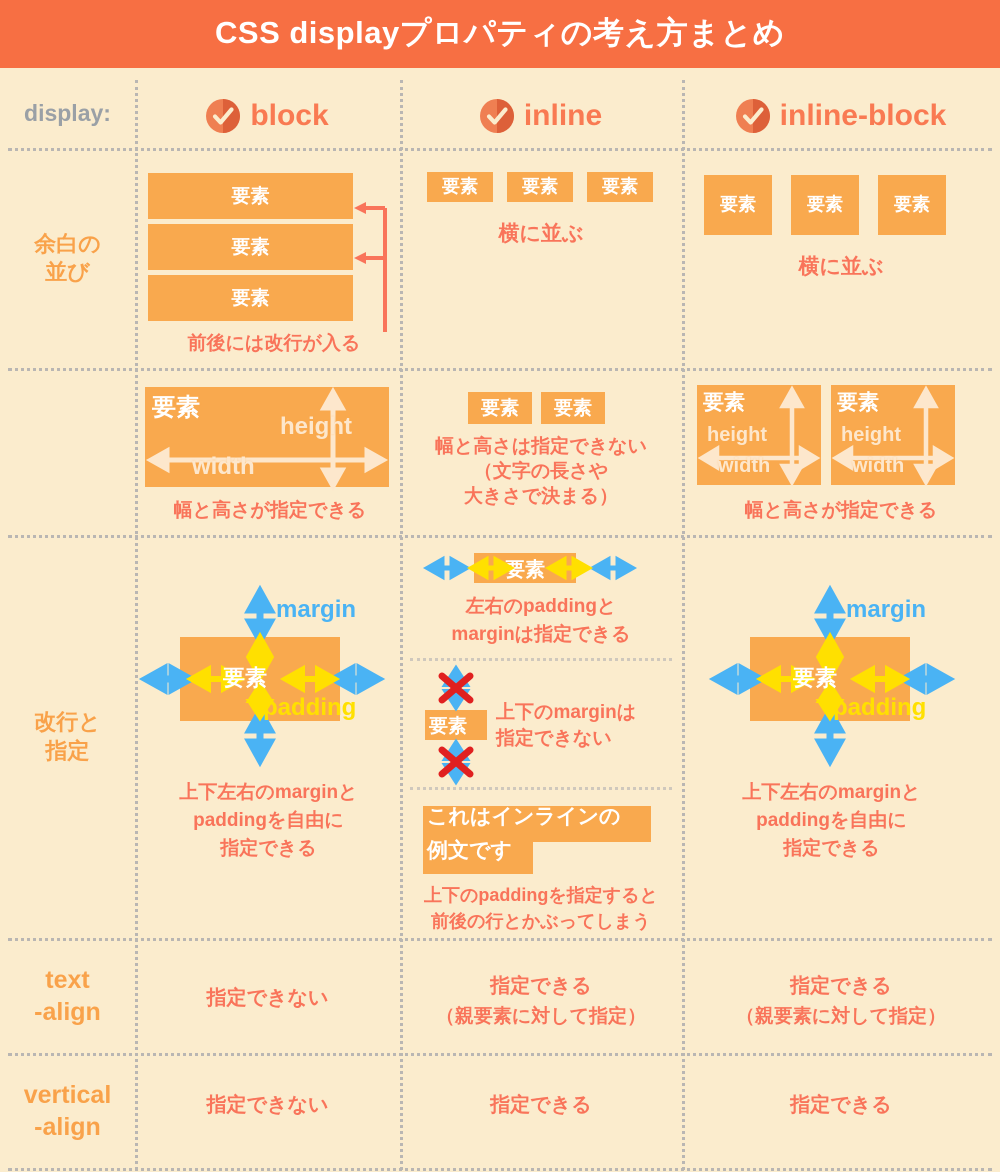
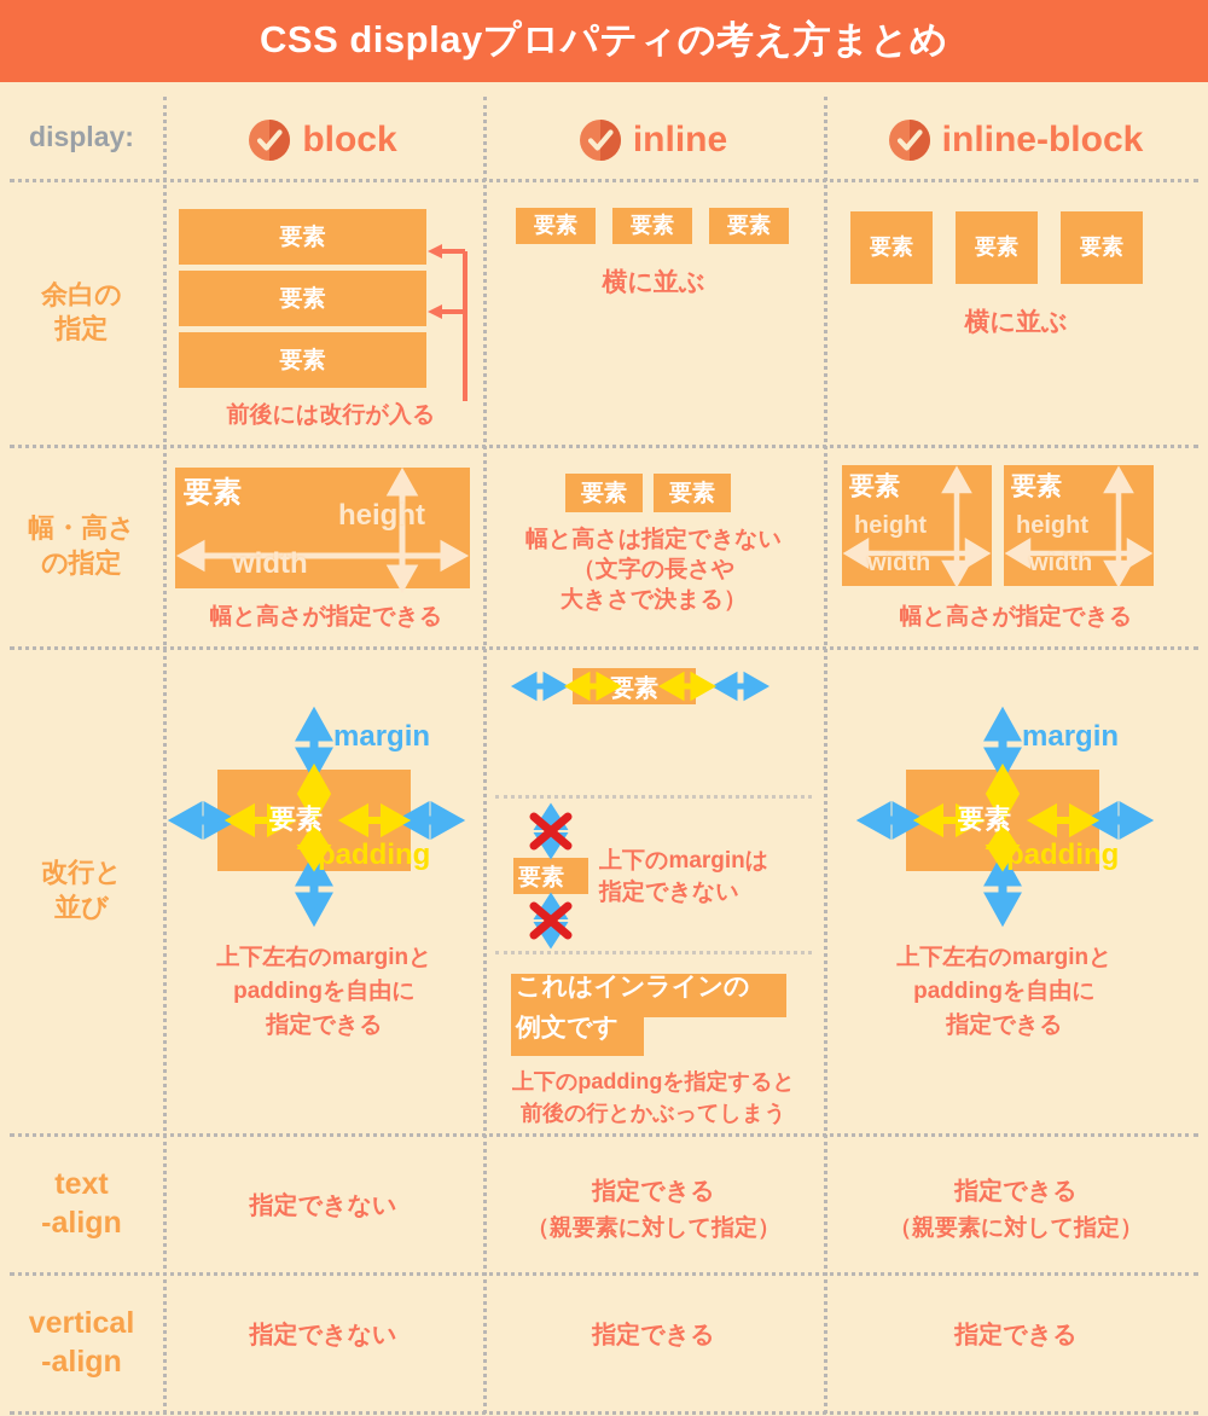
  CSS displayプロパティの考え方まとめ
  display:
  block
  inline
  inline-block
  余白の
- 並び
+ 指定
  要素
  要素
  要素
  前後には改行が入る
  要素
  要素
  要素
  横に並ぶ
  要素
  要素
  要素
  横に並ぶ
+ 幅・高さ
+ の指定
  要素
  height
  width
  幅と高さが指定できる
  要素
  要素
  幅と高さは指定できない
  （文字の長さや
  大きさで決まる）
  要素
  height
  width
  要素
  height
  width
  幅と高さが指定できる
  改行と
- 指定
+ 並び
  要素
  margin
  padding
  上下左右のmarginと
  paddingを自由に
  指定できる
  要素
- 左右のpaddingと
- marginは指定できる
  要素
  上下のmarginは
  指定できない
  これはインラインの
  例文です
  上下のpaddingを指定すると
  前後の行とかぶってしまう
  要素
  margin
  padding
  上下左右のmarginと
  paddingを自由に
  指定できる
  text
  -align
  指定できない
  指定できる
  （親要素に対して指定）
  指定できる
  （親要素に対して指定）
  vertical
  -align
  指定できない
  指定できる
  指定できる
